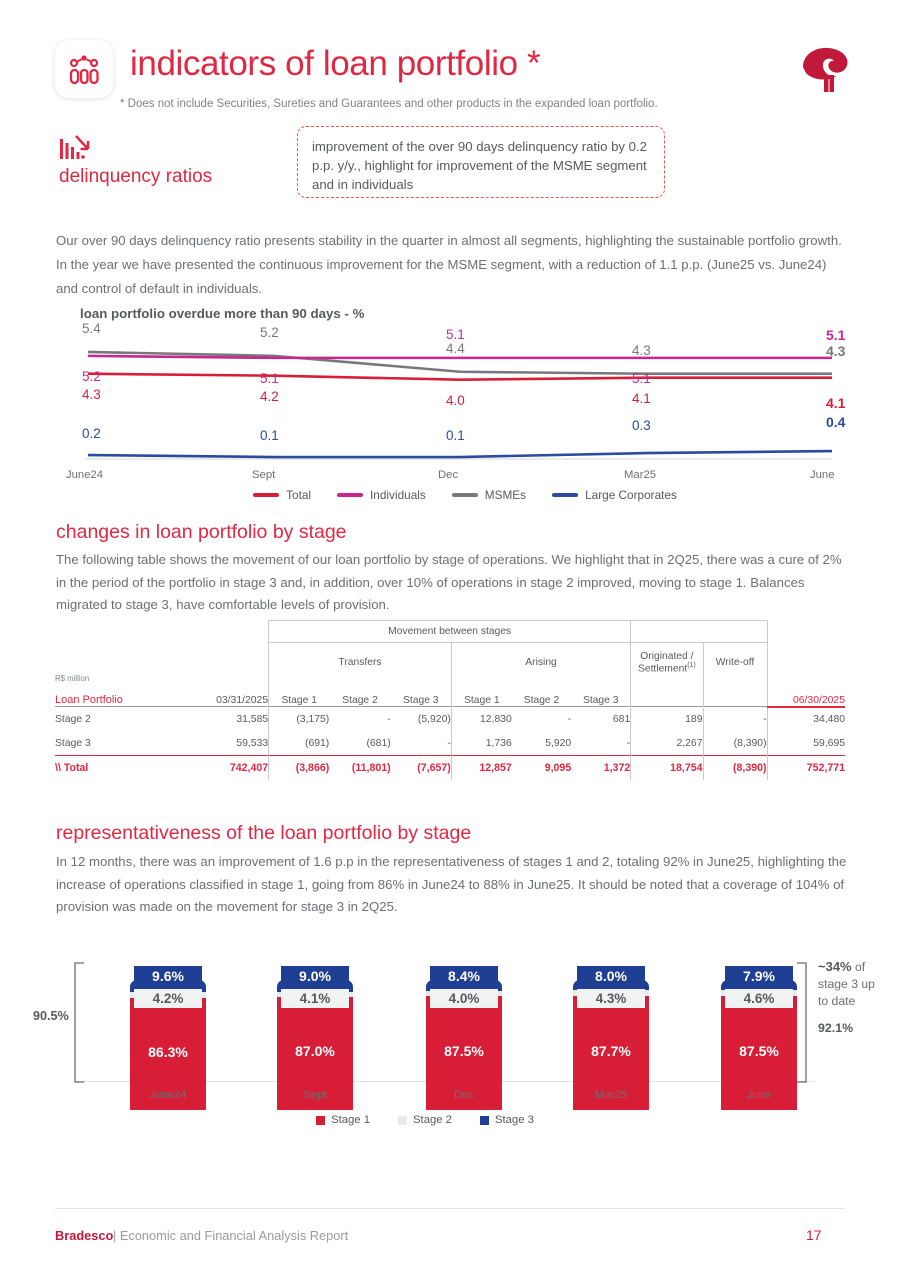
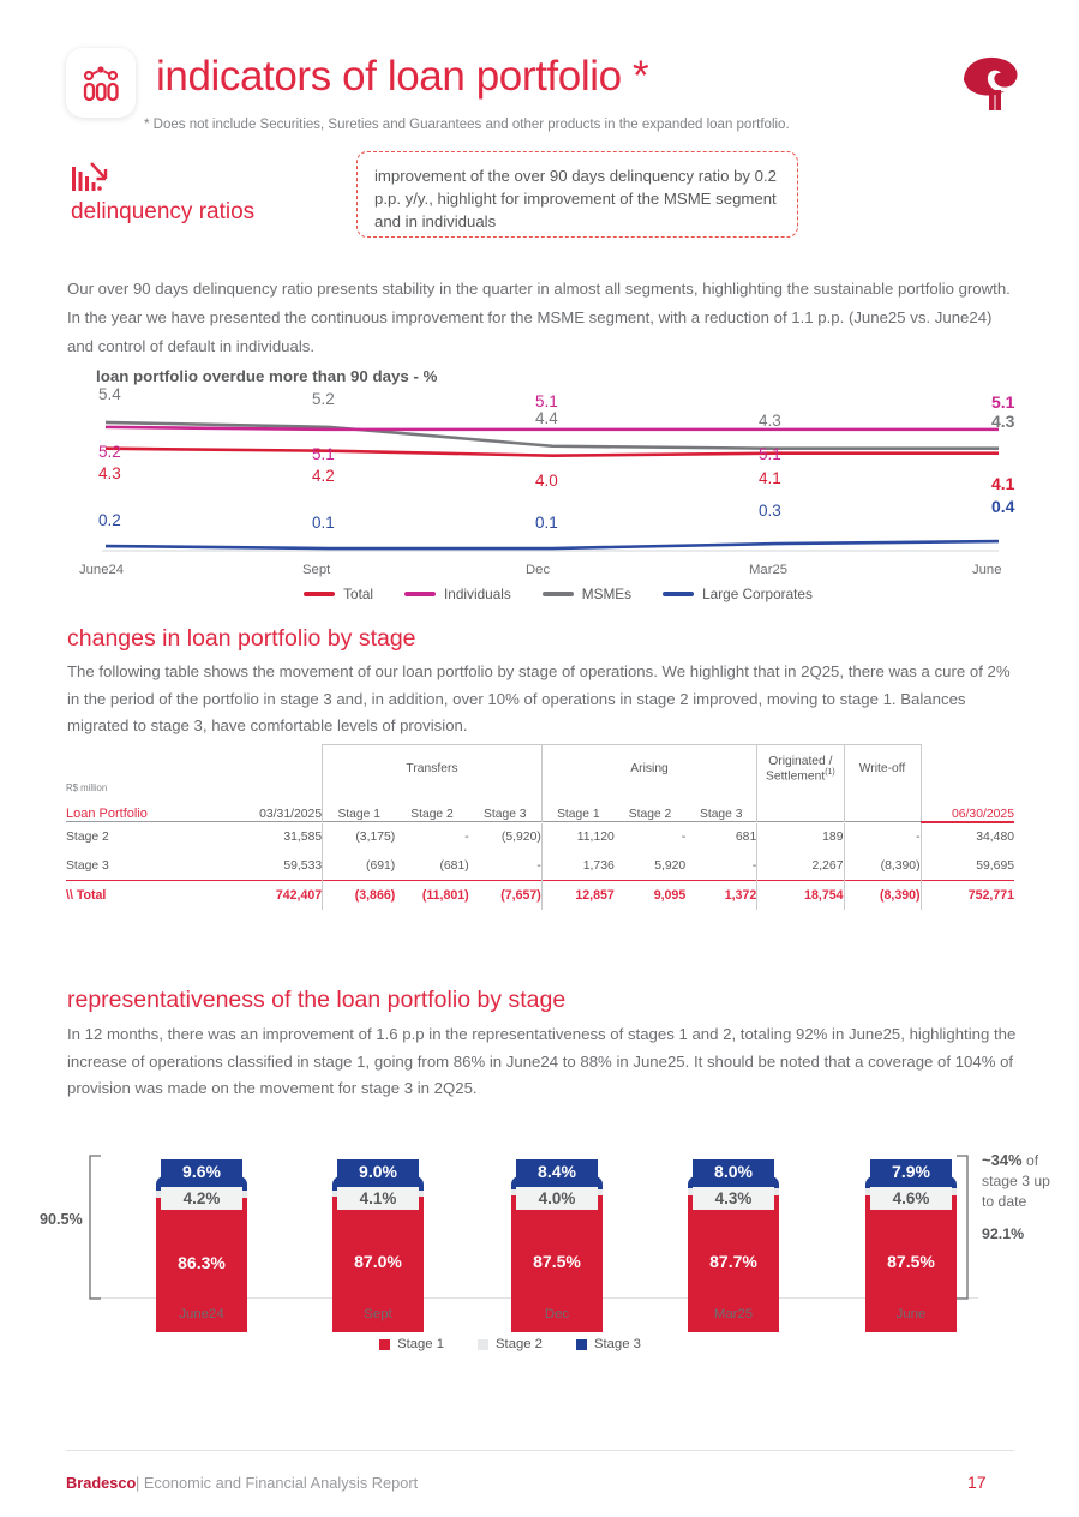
  indicators of loan portfolio *
  * Does not include Securities, Sureties and Guarantees and other products in the expanded loan portfolio.
  delinquency ratios
  improvement of the over 90 days delinquency ratio by 0.2 p.p. y/y., highlight for improvement of the MSME segment and in individuals
  Our over 90 days delinquency ratio presents stability in the quarter in almost all segments, highlighting the sustainable portfolio growth. In the year we have presented the continuous improvement for the MSME segment, with a reduction of 1.1 p.p. (June25 vs. June24) and control of default in individuals.
  loan portfolio overdue more than 90 days - %
  4.3
  4.2
  4.0
  4.1
  4.1
  5.2
  5.1
  5.1
  5.1
  5.1
  5.4
  5.2
  4.4
  4.3
  4.3
  0.2
  0.1
  0.1
  0.3
  0.4
  June24
  Sept
  Dec
  Mar25
  June
  Total
  Individuals
  MSMEs
  Large Corporates
  changes in loan portfolio by stage
  The following table shows the movement of our loan portfolio by stage of operations. We highlight that in 2Q25, there was a cure of 2% in the period of the portfolio in stage 3 and, in addition, over 10% of operations in stage 2 improved, moving to stage 1. Balances migrated to stage 3, have comfortable levels of provision.
- 		Movement between stages
  R$ million		Transfers	Arising	Originated / Settlement	Write-off
  Loan Portfolio	03/31/2025	Stage 1	Stage 2	Stage 3	Stage 1	Stage 2	Stage 3			06/30/2025
- Stage 2	31,585	(3,175)	-	(5,920)	12,830	-	681	189	-	34,480
+ Stage 2	31,585	(3,175)	-	(5,920)	11,120	-	681	189	-	34,480
  Stage 3	59,533	(691)	(681)	-	1,736	5,920	-	2,267	(8,390)	59,695
  \\ Total	742,407	(3,866)	(11,801)	(7,657)	12,857	9,095	1,372	18,754	(8,390)	752,771
  representativeness of the loan portfolio by stage
  In 12 months, there was an improvement of 1.6 p.p in the representativeness of stages 1 and 2, totaling 92% in June25, highlighting the increase of operations classified in stage 1, going from 86% in June24 to 88% in June25. It should be noted that a coverage of 104% of provision was made on the movement for stage 3 in 2Q25.
  90.5%
  ~34% of stage 3 up to date
  92.1%
  86.3%
  4.2%
  9.6%
  87.0%
  4.1%
  9.0%
  87.5%
  4.0%
  8.4%
  87.7%
  4.3%
  8.0%
  87.5%
  4.6%
  7.9%
  June24
  Sept
  Dec
  Mar25
  June
  Stage 1
  Stage 2
  Stage 3
  Bradesco
  | Economic and Financial Analysis Report
  17
